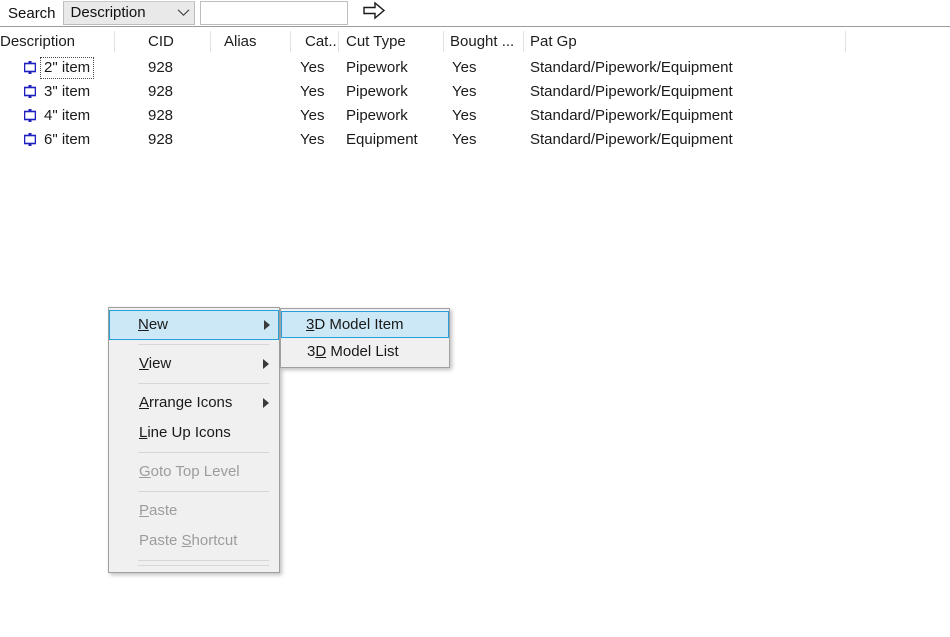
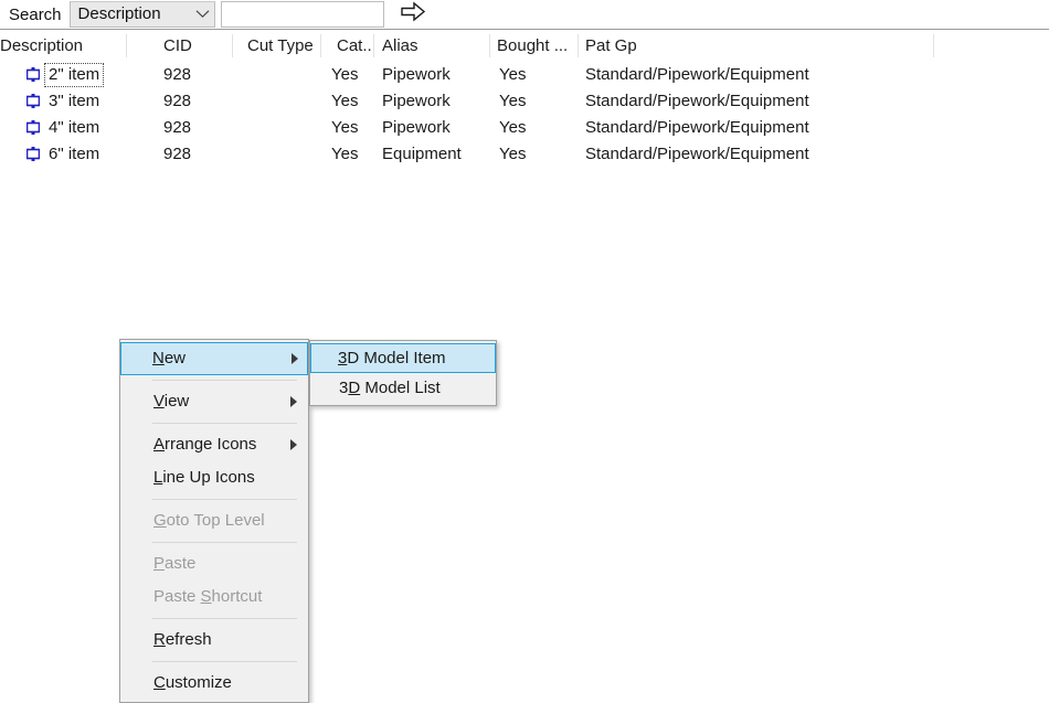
  Search
  Description
  Description
  CID
- Alias
+ Cut Type
  Cat..
- Cut Type
+ Alias
  Bought ...
  Pat Gp
  2" item
  928
  Yes
  Pipework
  Yes
  Standard/Pipework/Equipment
  3" item
  928
  Yes
  Pipework
  Yes
  Standard/Pipework/Equipment
  4" item
  928
  Yes
  Pipework
  Yes
  Standard/Pipework/Equipment
  6" item
  928
  Yes
  Equipment
  Yes
  Standard/Pipework/Equipment
  New
  View
  Arrange Icons
  Line Up Icons
  Goto Top Level
  Paste
  Paste Shortcut
+ Refresh
+ Customize
  3D Model Item
  3D Model List
